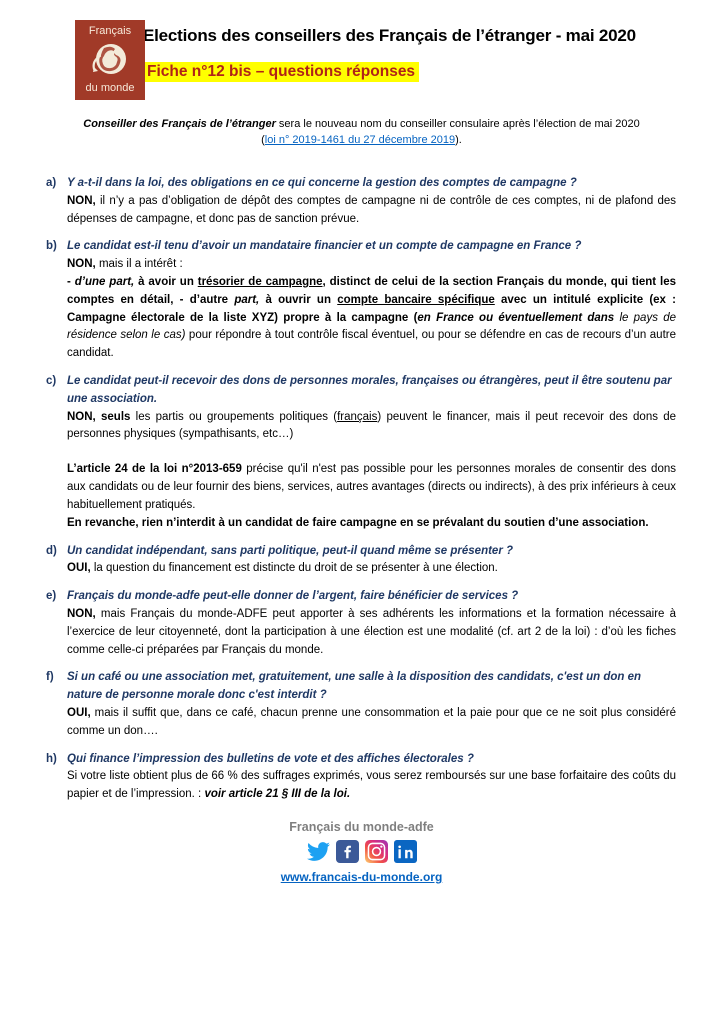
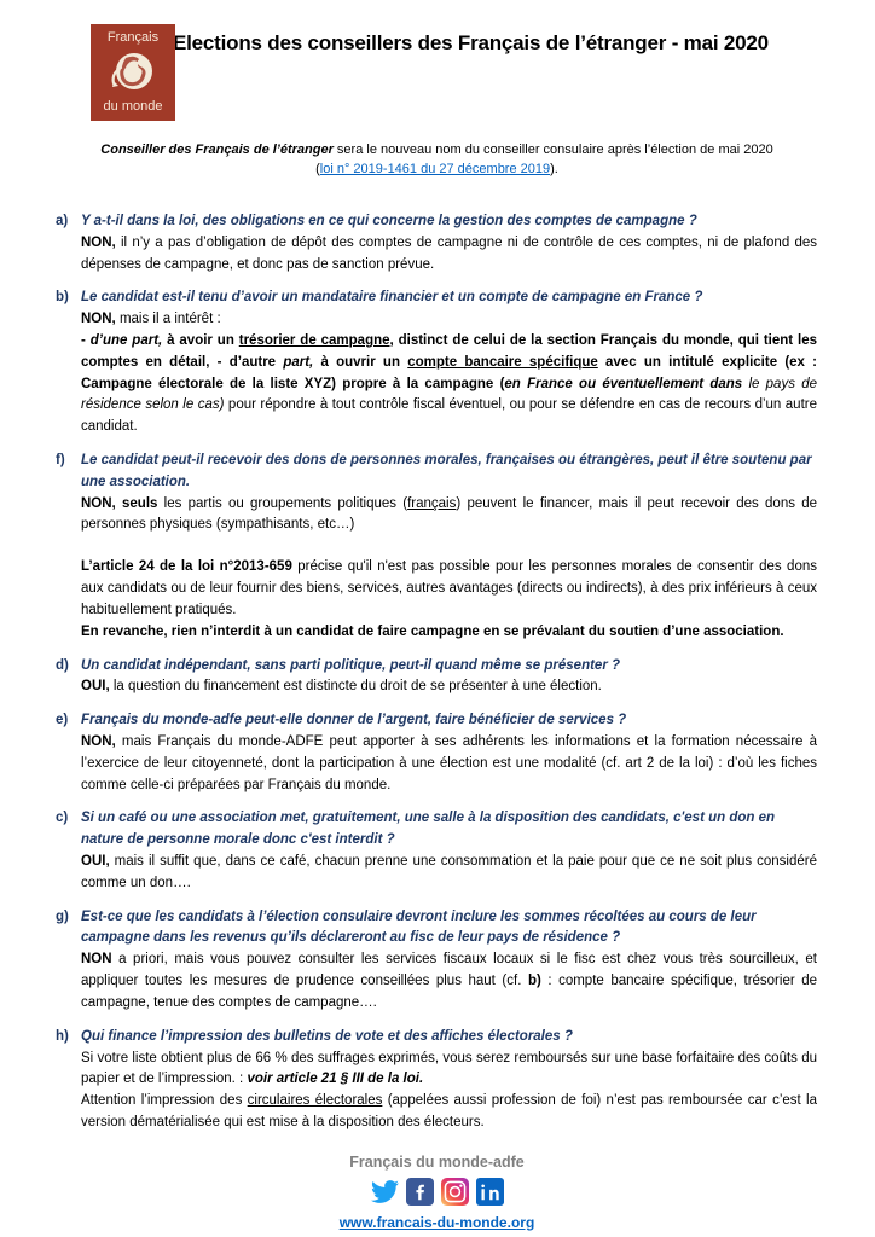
  Français
  du monde
  Elections des conseillers des Français de l’étranger - mai 2020
- Fiche n°12 bis – questions réponses
  Conseiller des Français de l’étranger sera le nouveau nom du conseiller consulaire après l’élection de mai 2020
  (loi n° 2019-1461 du 27 décembre 2019).
  a)
  Y a-t-il dans la loi, des obligations en ce qui concerne la gestion des comptes de campagne ?
  NON, il n’y a pas d’obligation de dépôt des comptes de campagne ni de contrôle de ces comptes, ni de plafond des dépenses de campagne, et donc pas de sanction prévue.
  b)
  Le candidat est-il tenu d’avoir un mandataire financier et un compte de campagne en France ?
  NON, mais il a intérêt :
  - d’une part, à avoir un trésorier de campagne, distinct de celui de la section Français du monde, qui tient les comptes en détail, - d’autre part, à ouvrir un compte bancaire spécifique avec un intitulé explicite (ex : Campagne électorale de la liste XYZ) propre à la campagne (en France ou éventuellement dans le pays de résidence selon le cas) pour répondre à tout contrôle fiscal éventuel, ou pour se défendre en cas de recours d’un autre candidat.
- c)
+ f)
  Le candidat peut-il recevoir des dons de personnes morales, françaises ou étrangères, peut il être soutenu par une association.
  NON, seuls les partis ou groupements politiques (français) peuvent le financer, mais il peut recevoir des dons de personnes physiques (sympathisants, etc…)
  L’article 24 de la loi n°2013-659 précise qu'il n'est pas possible pour les personnes morales de consentir des dons aux candidats ou de leur fournir des biens, services, autres avantages (directs ou indirects), à des prix inférieurs à ceux habituellement pratiqués.
  En revanche, rien n’interdit à un candidat de faire campagne en se prévalant du soutien d’une association.
  d)
  Un candidat indépendant, sans parti politique, peut-il quand même se présenter ?
  OUI, la question du financement est distincte du droit de se présenter à une élection.
  e)
  Français du monde-adfe peut-elle donner de l’argent, faire bénéficier de services ?
  NON, mais Français du monde-ADFE peut apporter à ses adhérents les informations et la formation nécessaire à l’exercice de leur citoyenneté, dont la participation à une élection est une modalité (cf. art 2 de la loi) : d’où les fiches comme celle-ci préparées par Français du monde.
- f)
+ c)
  Si un café ou une association met, gratuitement, une salle à la disposition des candidats, c'est un don en nature de personne morale donc c'est interdit ?
  OUI, mais il suffit que, dans ce café, chacun prenne une consommation et la paie pour que ce ne soit plus considéré comme un don….
+ g)
+ Est-ce que les candidats à l’élection consulaire devront inclure les sommes récoltées au cours de leur campagne dans les revenus qu’ils déclareront au fisc de leur pays de résidence ?
+ NON a priori, mais vous pouvez consulter les services fiscaux locaux si le fisc est chez vous très sourcilleux, et appliquer toutes les mesures de prudence conseillées plus haut (cf. b) : compte bancaire spécifique, trésorier de campagne, tenue des comptes de campagne….
  h)
  Qui finance l’impression des bulletins de vote et des affiches électorales ?
  Si votre liste obtient plus de 66 % des suffrages exprimés, vous serez remboursés sur une base forfaitaire des coûts du papier et de l’impression. : voir article 21 § III de la loi.
+ Attention l’impression des circulaires électorales (appelées aussi profession de foi) n’est pas remboursée car c’est la version dématérialisée qui est mise à la disposition des électeurs.
  Français du monde-adfe
  www.francais-du-monde.org
